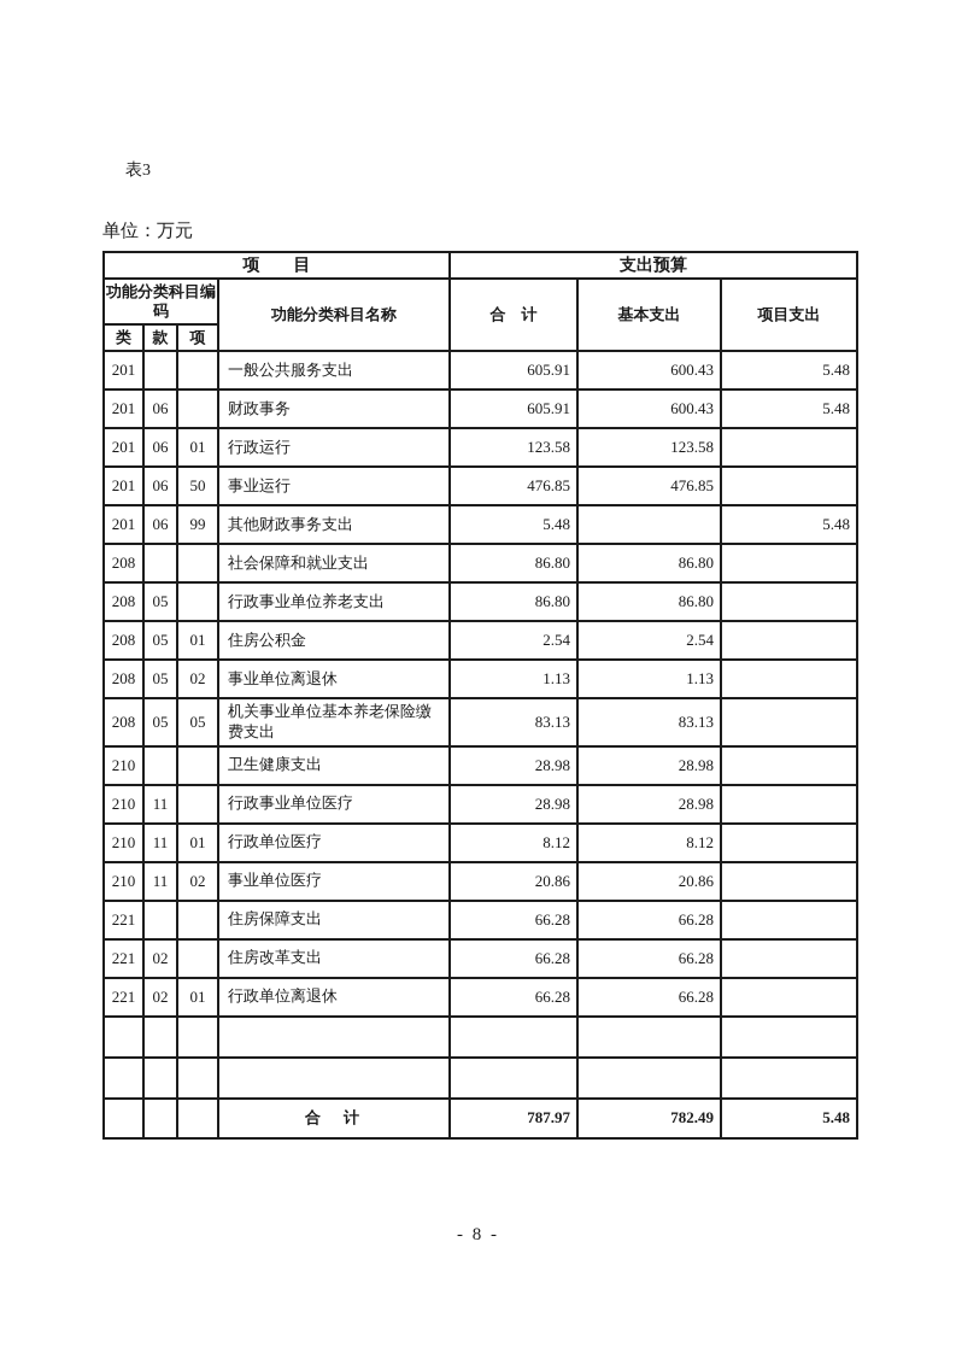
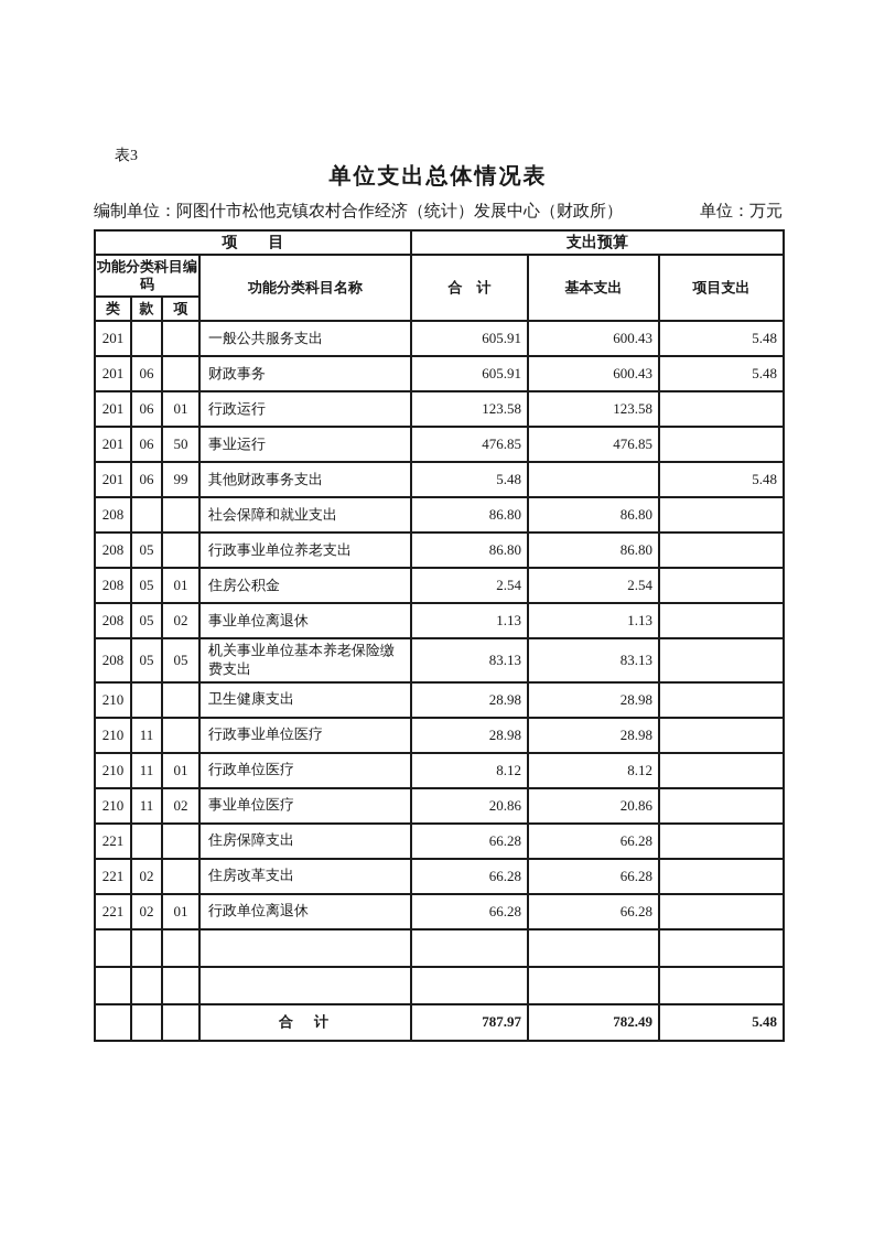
  表3
+ 单位支出总体情况表
+ 编制单位：阿图什市松他克镇农村合作经济（统计）发展中心（财政所）
  单位：万元
  项 目	支出预算
  功能分类科目编码	功能分类科目名称	合 计	基本支出	项目支出
  类	款	项
  201			一般公共服务支出	605.91	600.43	5.48
  201	06		财政事务	605.91	600.43	5.48
  201	06	01	行政运行	123.58	123.58
  201	06	50	事业运行	476.85	476.85
  201	06	99	其他财政事务支出	5.48		5.48
  208			社会保障和就业支出	86.80	86.80
  208	05		行政事业单位养老支出	86.80	86.80
  208	05	01	住房公积金	2.54	2.54
  208	05	02	事业单位离退休	1.13	1.13
  208	05	05	机关事业单位基本养老保险缴费支出	83.13	83.13
  210			卫生健康支出	28.98	28.98
  210	11		行政事业单位医疗	28.98	28.98
  210	11	01	行政单位医疗	8.12	8.12
  210	11	02	事业单位医疗	20.86	20.86
  221			住房保障支出	66.28	66.28
  221	02		住房改革支出	66.28	66.28
  221	02	01	行政单位离退休	66.28	66.28
  			合 计	787.97	782.49	5.48
- - 8 -
